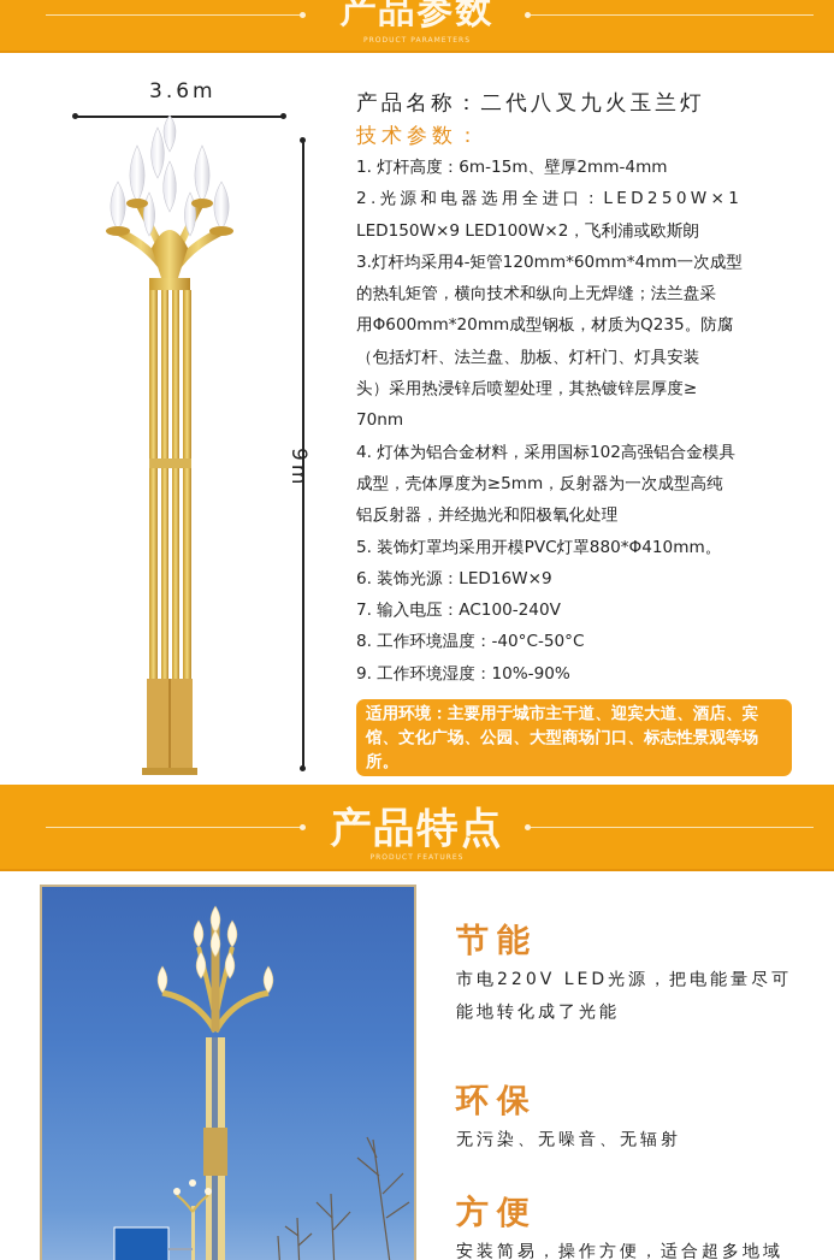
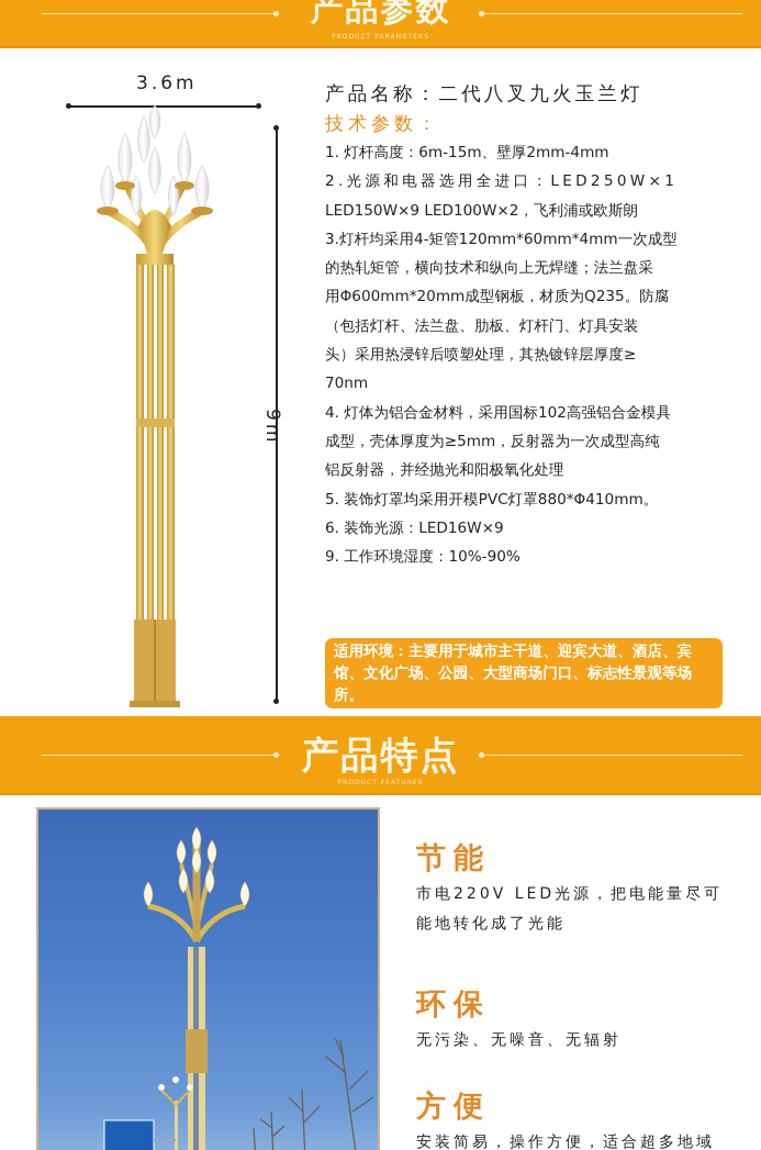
  产品参数
  3.6m
  产品名称：二代八叉九火玉兰灯
  技术参数：
  1. 灯杆高度：6m-15m、壁厚2mm-4mm
  2.光源和电器选用全进口：LED250W×1
  LED150W×9 LED100W×2，飞利浦或欧斯朗
  3.灯杆均采用4-矩管120mm*60mm*4mm一次成型
  的热轧矩管，横向技术和纵向上无焊缝；法兰盘采
  用Φ600mm*20mm成型钢板，材质为Q235。防腐
  （包括灯杆、法兰盘、肋板、灯杆门、灯具安装
  头）采用热浸锌后喷塑处理，其热镀锌层厚度≥
  70nm
  4. 灯体为铝合金材料，采用国标102高强铝合金模具
  成型，壳体厚度为≥5mm，反射器为一次成型高纯
  铝反射器，并经抛光和阳极氧化处理
  5. 装饰灯罩均采用开模PVC灯罩880*Φ410mm。
  6. 装饰光源：LED16W×9
- 7. 输入电压：AC100-240V
- 8. 工作环境温度：-40°C-50°C
  9. 工作环境湿度：10%-90%
  适用环境：主要用于城市主干道、迎宾大道、酒店、宾馆、文化广场、公园、大型商场门口、标志性景观等场所。
  产品特点
  节能
  市电220V LED光源，把电能量尽可
  能地转化成了光能
  环保
  无污染、无噪音、无辐射
  方便
  安装简易，操作方便，适合超多地域
